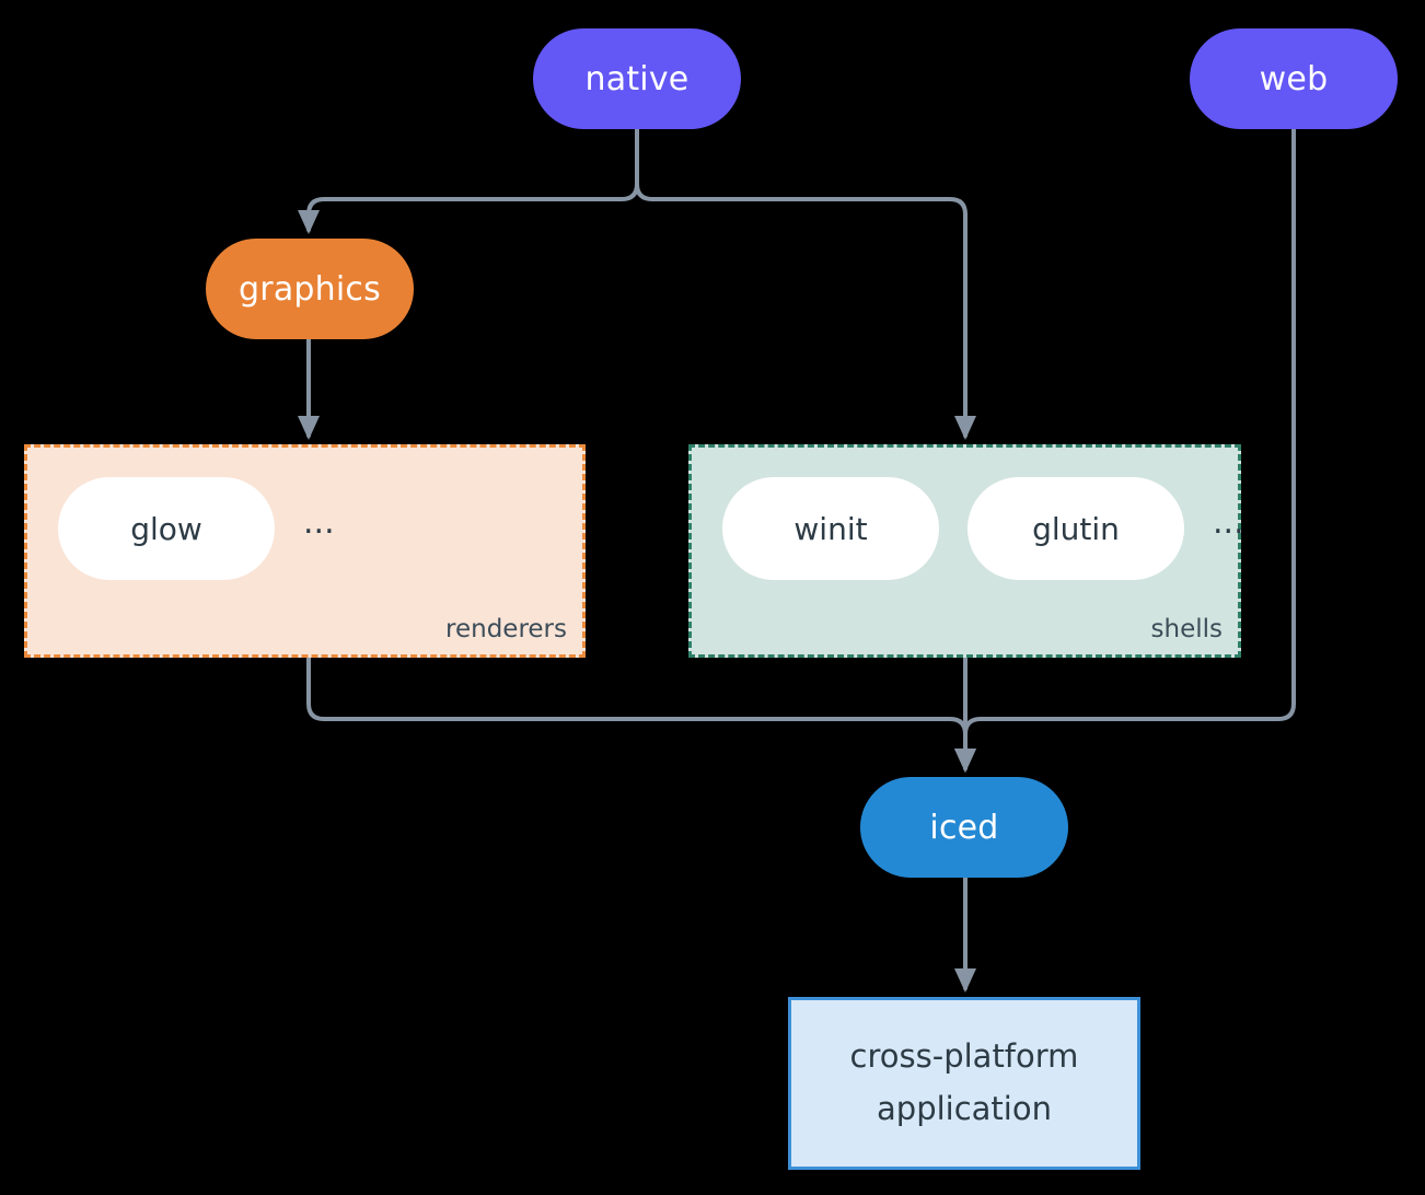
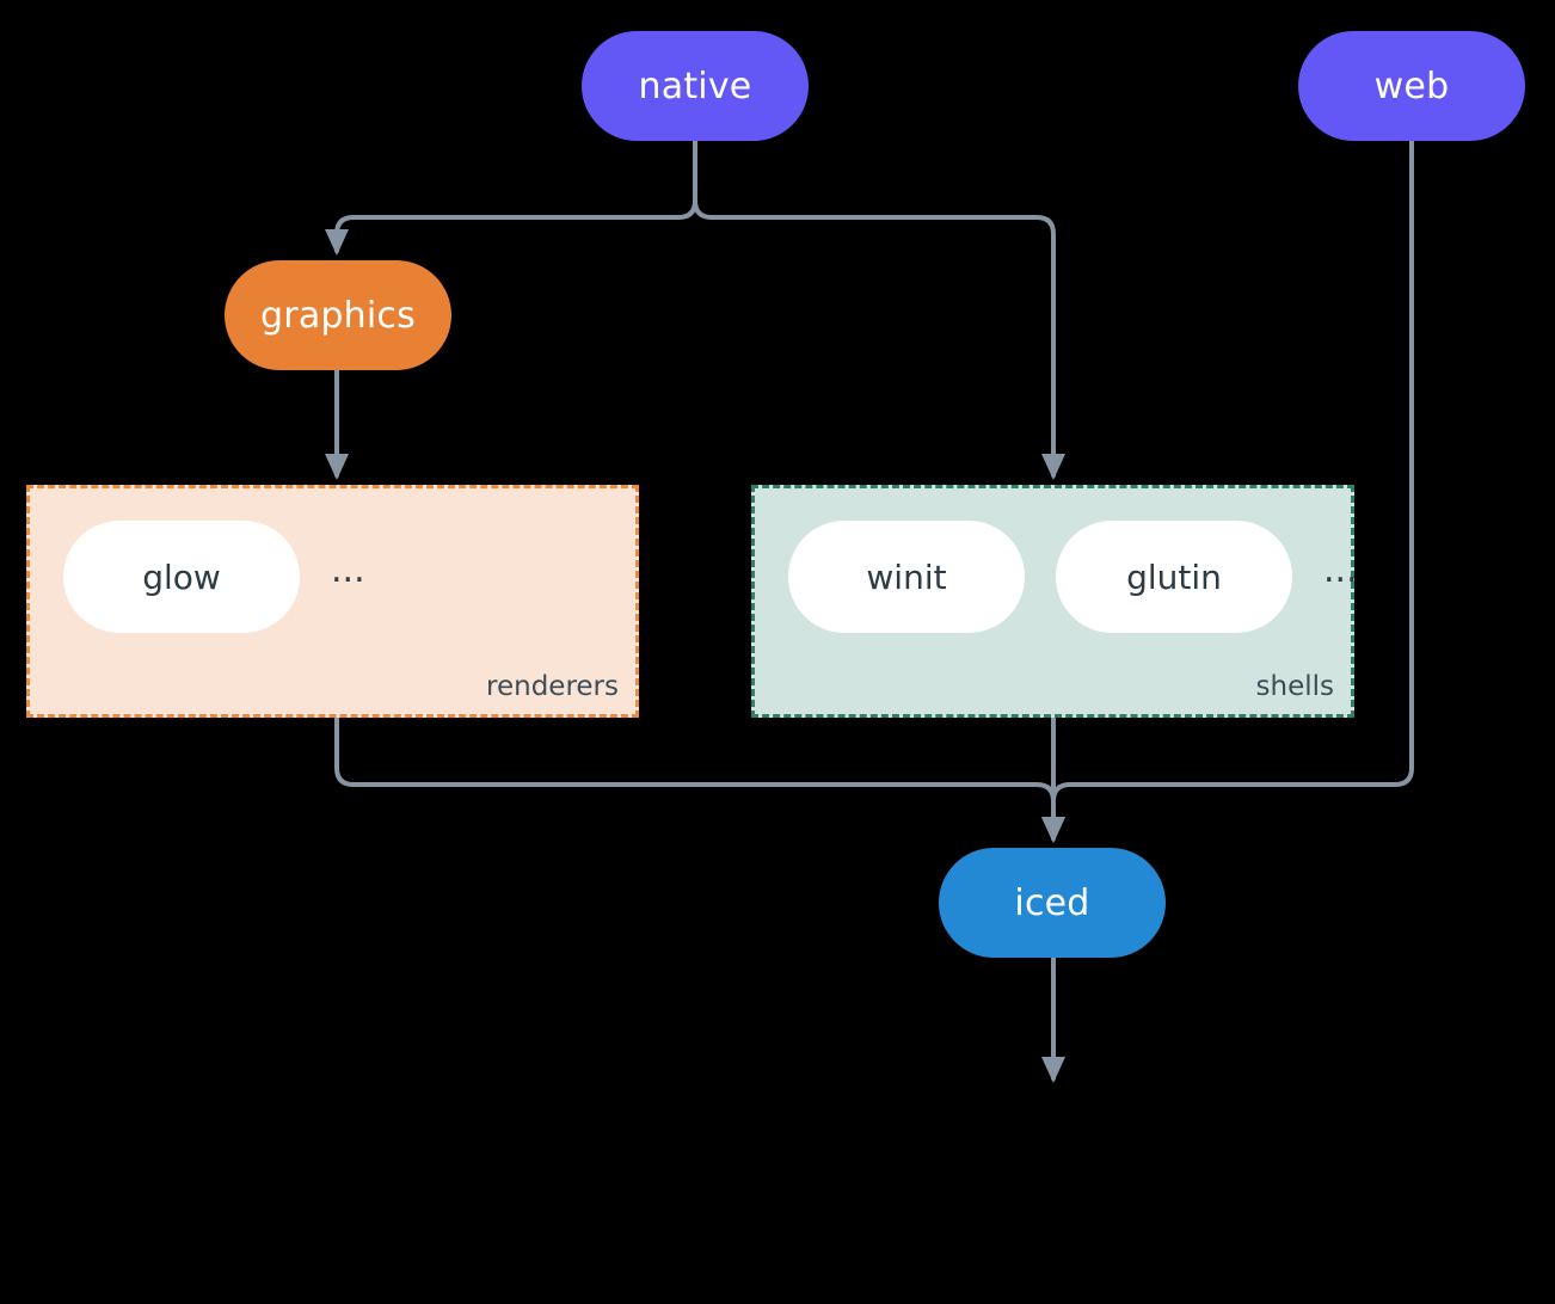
  native
  web
  graphics
  glow
  ...
  renderers
  winit
  glutin
  ...
  shells
  iced
- cross-platform
- application
